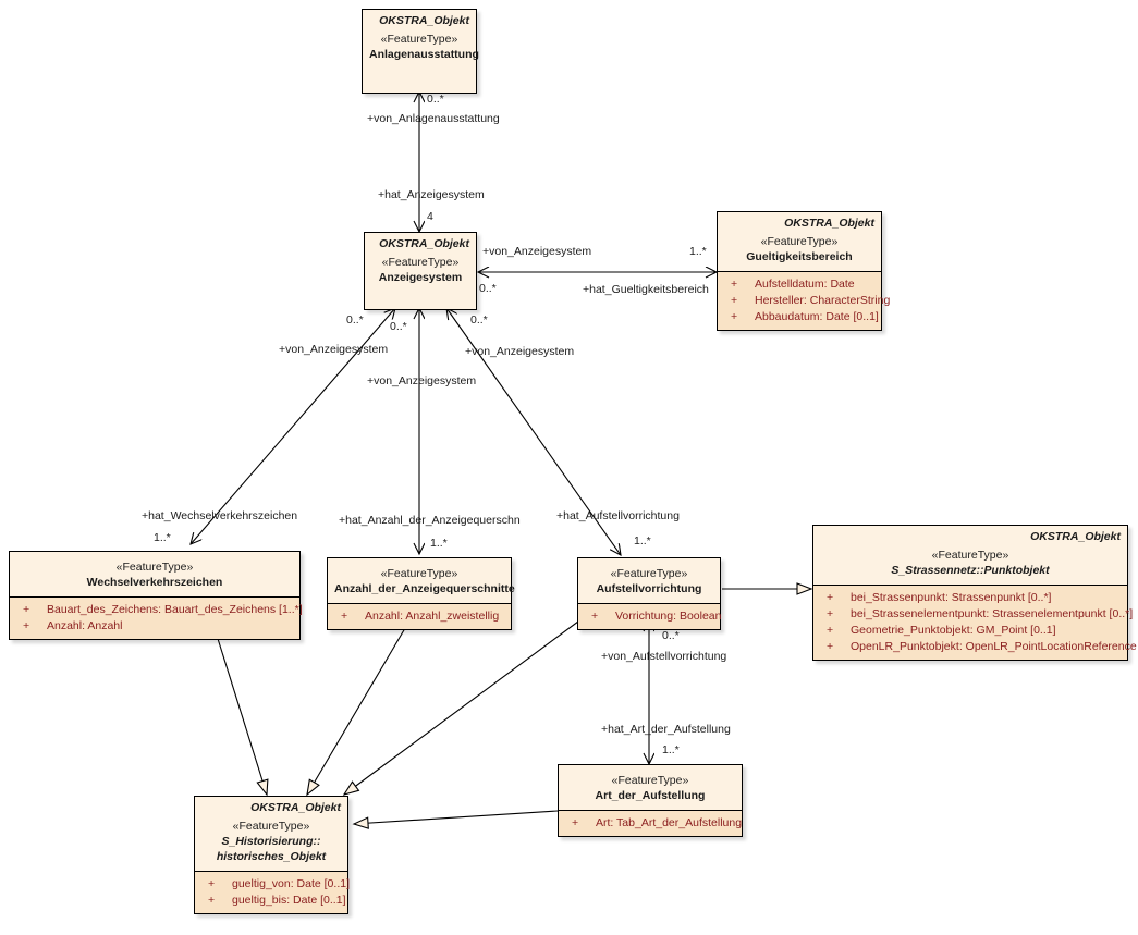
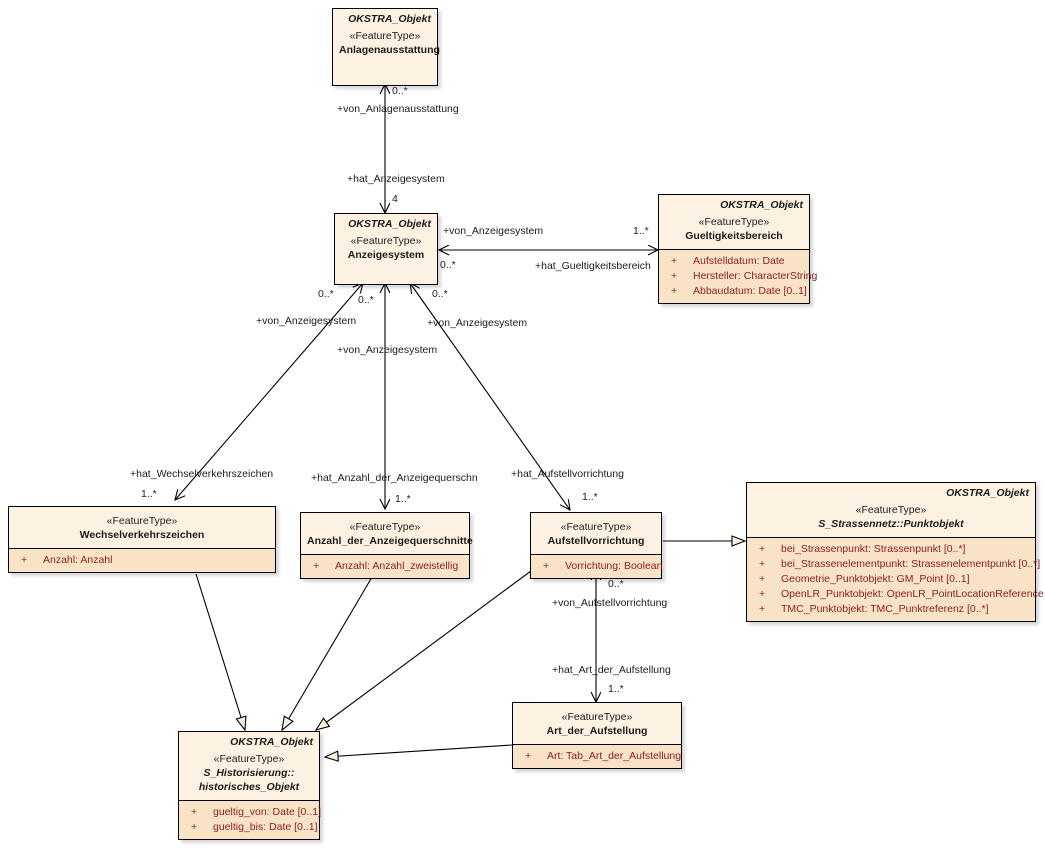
  OKSTRA_Objekt
  «FeatureType»
  Anlagenausstattung
  OKSTRA_Objekt
  «FeatureType»
  Anzeigesystem
  OKSTRA_Objekt
  «FeatureType»
  Gueltigkeitsbereich
  + Aufstelldatum: Date
  + Hersteller: CharacterString
  + Abbaudatum: Date [0..1]
  «FeatureType»
  Wechselverkehrszeichen
- + Bauart_des_Zeichens: Bauart_des_Zeichens [1..*]
  + Anzahl: Anzahl
  «FeatureType»
  Anzahl_der_Anzeigequerschnitte
  + Anzahl: Anzahl_zweistellig
  «FeatureType»
  Aufstellvorrichtung
  + Vorrichtung: Boolean
  OKSTRA_Objekt
  «FeatureType»
  S_Strassennetz::Punktobjekt
  + bei_Strassenpunkt: Strassenpunkt [0..*]
  + bei_Strassenelementpunkt: Strassenelementpunkt [0..*]
  + Geometrie_Punktobjekt: GM_Point [0..1]
  + OpenLR_Punktobjekt: OpenLR_PointLocationReference
+ + TMC_Punktobjekt: TMC_Punktreferenz [0..*]
  «FeatureType»
  Art_der_Aufstellung
  + Art: Tab_Art_der_Aufstellung
  OKSTRA_Objekt
  «FeatureType»
  S_Historisierung::
  historisches_Objekt
  + gueltig_von: Date [0..1]
  + gueltig_bis: Date [0..1]
  0..*
  +von_Anlagenausstattung
  +hat_Anzeigesystem
  4
  +von_Anzeigesystem
  1..*
  0..*
  +hat_Gueltigkeitsbereich
  0..*
  +von_Anzeigesystem
  +hat_Wechselverkehrszeichen
  1..*
  0..*
  +von_Anzeigesystem
  +hat_Anzahl_der_Anzeigequerschn
  1..*
  0..*
  +von_Anzeigesystem
  +hat_Aufstellvorrichtung
  1..*
  0..*
  +von_Aufstellvorrichtung
  +hat_Art_der_Aufstellung
  1..*
